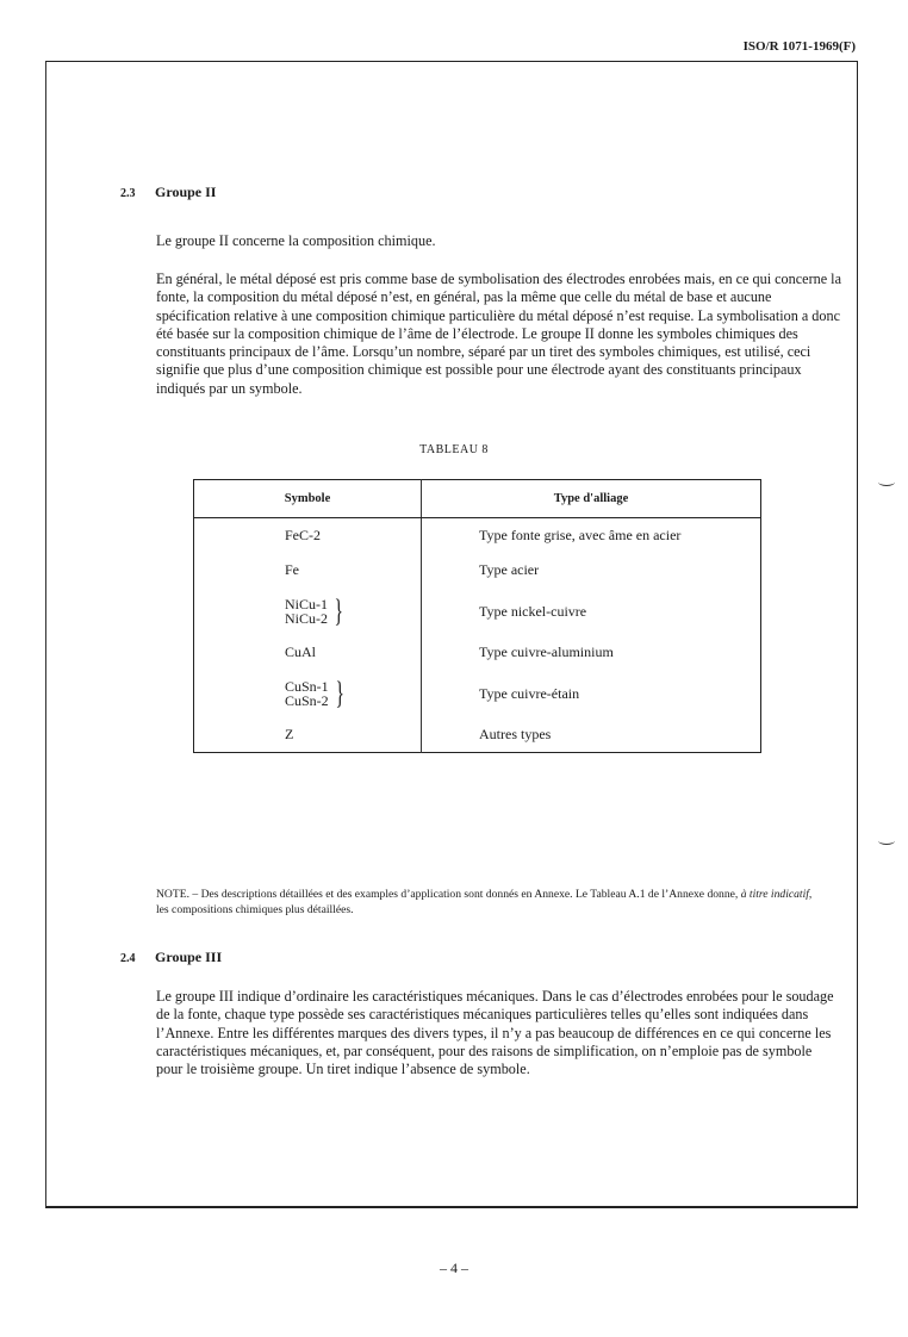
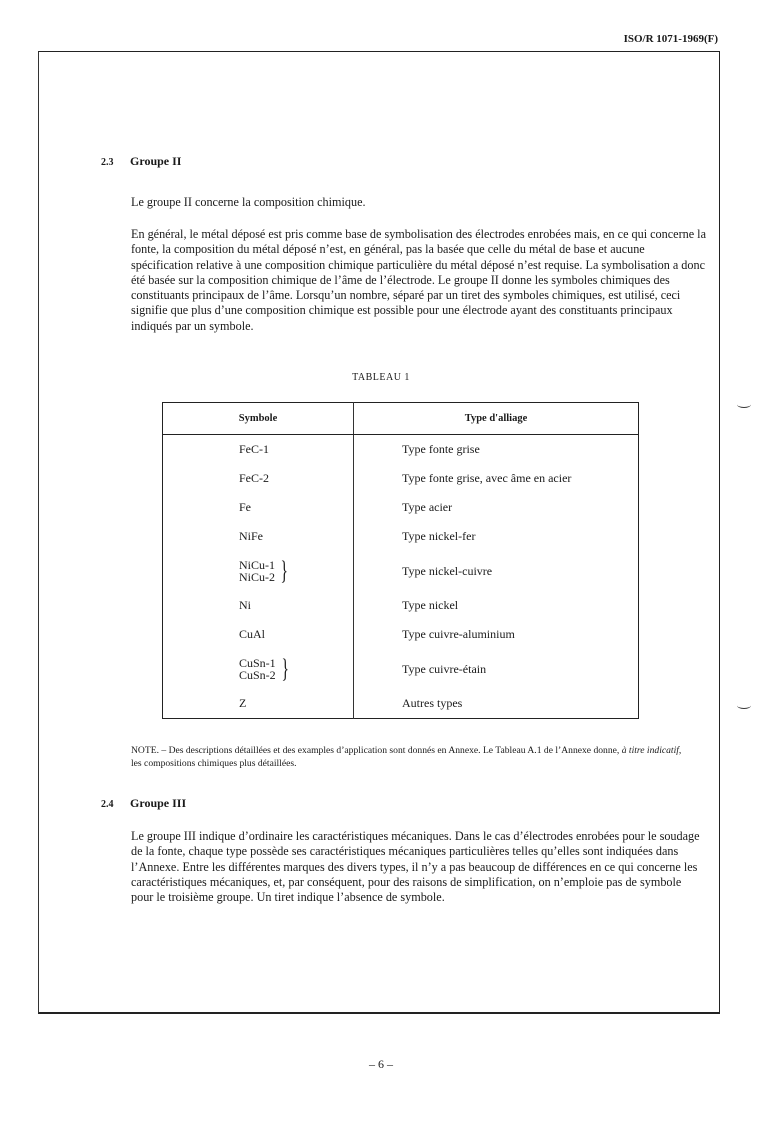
  ISO/R 1071-1969(F)
  2.3 Groupe II
  Le groupe II concerne la composition chimique.
- En général, le métal déposé est pris comme base de symbolisation des électrodes enrobées mais, en ce qui concerne la fonte, la composition du métal déposé n’est, en général, pas la même que celle du métal de base et aucune spécification relative à une composition chimique particulière du métal déposé n’est requise. La symbolisation a donc été basée sur la composition chimique de l’âme de l’électrode. Le groupe II donne les symboles chimiques des constituants principaux de l’âme. Lorsqu’un nombre, séparé par un tiret des symboles chimiques, est utilisé, ceci signifie que plus d’une composition chimique est possible pour une électrode ayant des constituants principaux indiqués par un symbole.
+ En général, le métal déposé est pris comme base de symbolisation des électrodes enrobées mais, en ce qui concerne la fonte, la composition du métal déposé n’est, en général, pas la basée que celle du métal de base et aucune spécification relative à une composition chimique particulière du métal déposé n’est requise. La symbolisation a donc été basée sur la composition chimique de l’âme de l’électrode. Le groupe II donne les symboles chimiques des constituants principaux de l’âme. Lorsqu’un nombre, séparé par un tiret des symboles chimiques, est utilisé, ceci signifie que plus d’une composition chimique est possible pour une électrode ayant des constituants principaux indiqués par un symbole.
- TABLEAU 8
+ TABLEAU 1
  Symbole	Type d'alliage
+ FeC-1	Type fonte grise
  FeC-2	Type fonte grise, avec âme en acier
  Fe	Type acier
+ NiFe	Type nickel-fer
  NiCu-1 NiCu-2 }	Type nickel-cuivre
+ Ni	Type nickel
  CuAl	Type cuivre-aluminium
  CuSn-1 CuSn-2 }	Type cuivre-étain
  Z	Autres types
  NOTE. – Des descriptions détaillées et des examples d’application sont donnés en Annexe. Le Tableau A.1 de l’Annexe donne, à titre indicatif, les compositions chimiques plus détaillées.
  2.4 Groupe III
  Le groupe III indique d’ordinaire les caractéristiques mécaniques. Dans le cas d’électrodes enrobées pour le soudage de la fonte, chaque type possède ses caractéristiques mécaniques particulières telles qu’elles sont indiquées dans l’Annexe. Entre les différentes marques des divers types, il n’y a pas beaucoup de différences en ce qui concerne les caractéristiques mécaniques, et, par conséquent, pour des raisons de simplification, on n’emploie pas de symbole pour le troisième groupe. Un tiret indique l’absence de symbole.
- – 4 –
+ – 6 –
